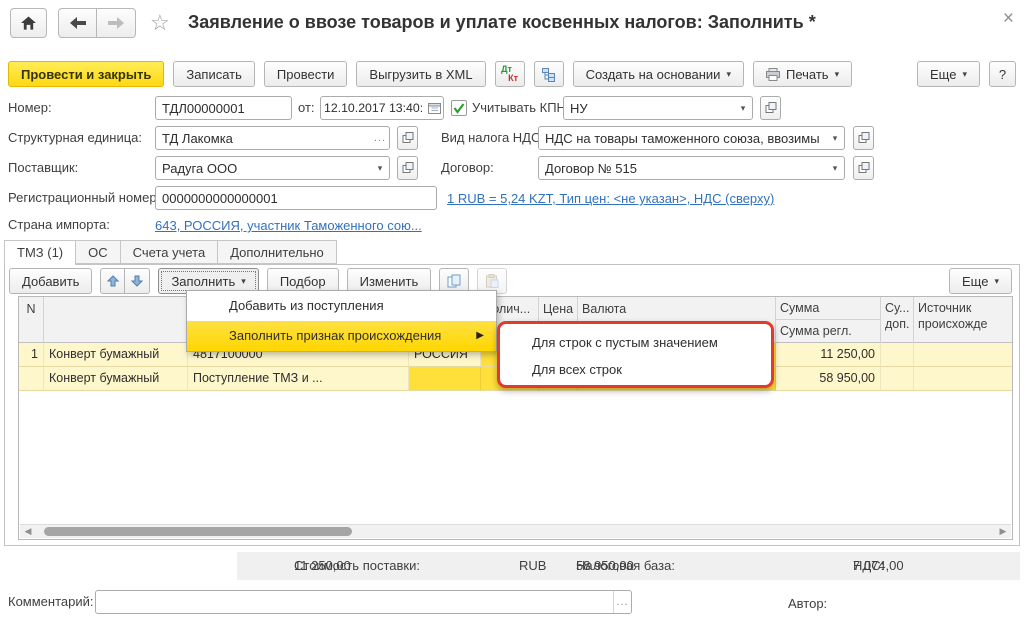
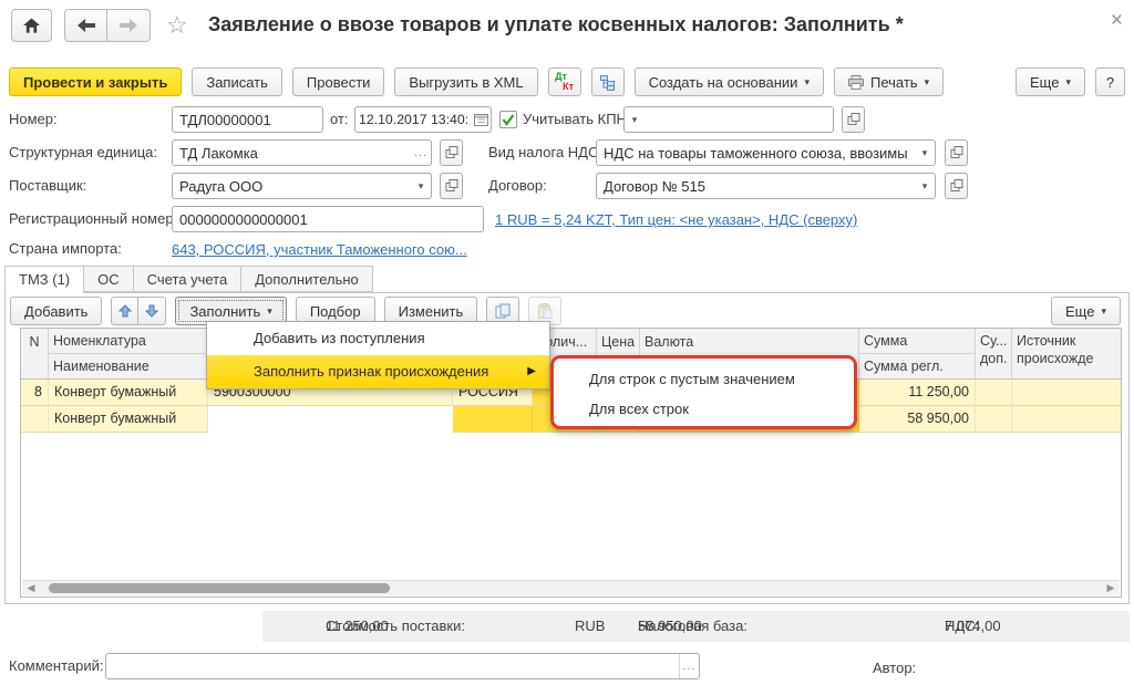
  ☆
  Заявление о ввозе товаров и уплате косвенных налогов: Заполнить *
  ×
  Провести и закрыть
  Записать
  Провести
  Выгрузить в XML
  Дт
  Кт
  Создать на основании
  ▾
  Печать
  ▾
  Еще
  ▾
  ?
  Номер:
  ТДЛ00000001
  от:
  12.10.2017 13:40:
  Учитывать КПН
- НУ
  ▾
  Структурная единица:
  ТД Лакомка
  ...
  Вид налога НДС
  НДС на товары таможенного союза, ввозимы
  ▾
  Поставщик:
  Радуга ООО
  ▾
  Договор:
  Договор № 515
  ▾
  Регистрационный номер
  0000000000000001
  1 RUB = 5,24 KZT, Тип цен: <не указан>, НДС (сверху)
  Страна импорта:
  643, РОССИЯ, участник Таможенного сою...
  ТМЗ (1)
  ОС
  Счета учета
  Дополнительно
  Добавить
  Заполнить
  ▾
  Подбор
  Изменить
  Еще
  ▾
  N
+ Номенклатура
+ Наименование
  лич...
  Цена
  Валюта
  Сумма
  Сумма регл.
  Су... доп.
  Источник происхожде
- 1
+ 8
  Конверт бумажный
- 4817100000
+ 5900300000
  РОССИЯ
  11 250,00
  Конверт бумажный
- Поступление ТМЗ и ...
  58 950,00
  ◀
  ▶
  Добавить из поступления
  Заполнить признак происхождения
  ▶
  Для строк с пустым значением
  Для всех строк
  Стоимость поставки:
  11 250,00
  RUB
  Налоговая база:
  58 950,00
  НДС:
  7 074,00
  Комментарий:
  ...
  Автор:
